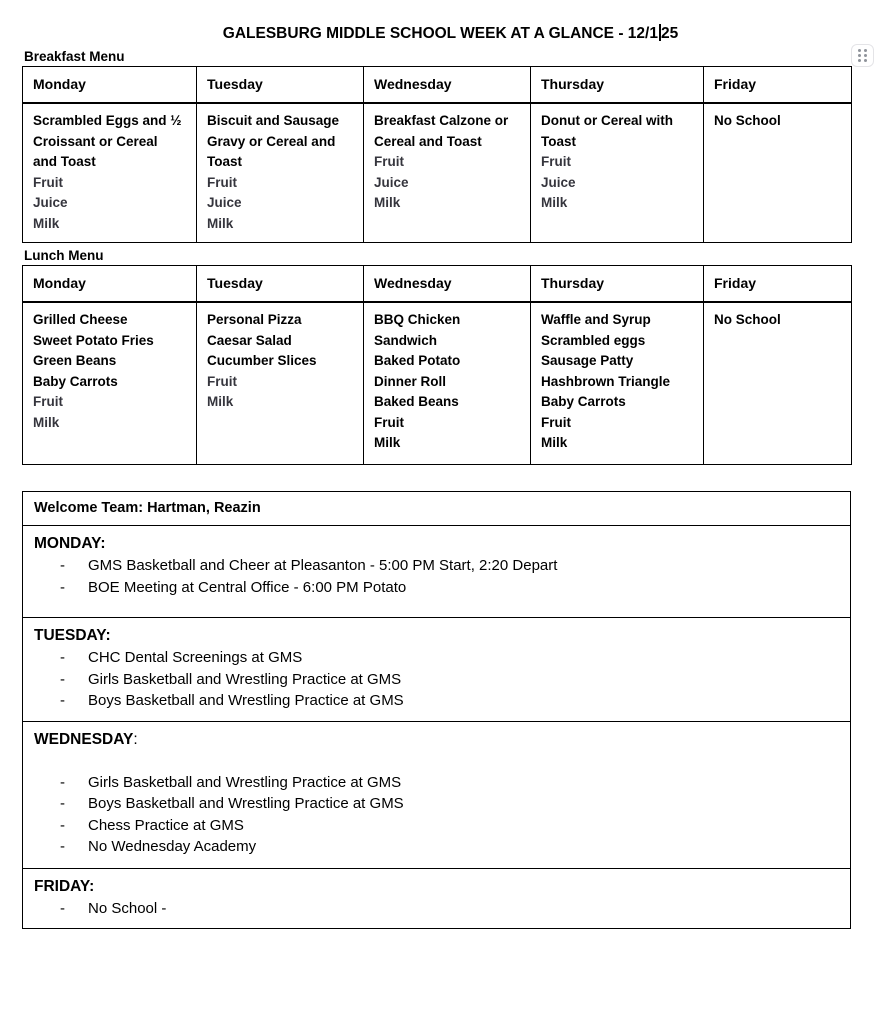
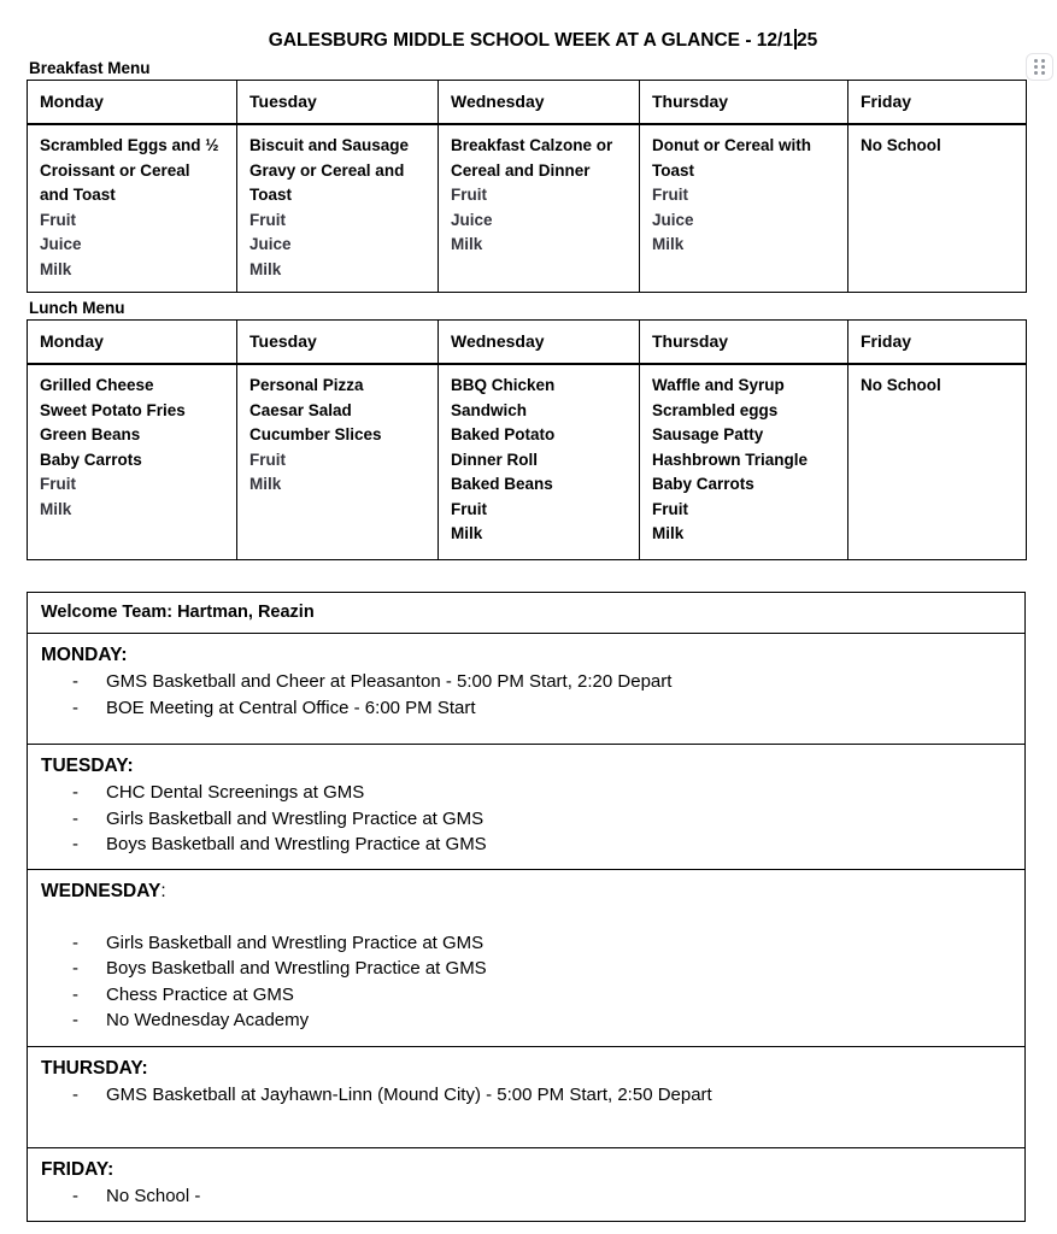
  GALESBURG MIDDLE SCHOOL WEEK AT A GLANCE - 12/1 25
  Breakfast Menu
  Monday	Tuesday	Wednesday	Thursday	Friday
- Scrambled Eggs and ½ Croissant or Cereal and ToastFruitJuiceMilk	Biscuit and Sausage Gravy or Cereal and ToastFruitJuiceMilk	Breakfast Calzone or Cereal and ToastFruitJuiceMilk	Donut or Cereal with ToastFruitJuiceMilk	No School
+ Scrambled Eggs and ½ Croissant or Cereal and ToastFruitJuiceMilk	Biscuit and Sausage Gravy or Cereal and ToastFruitJuiceMilk	Breakfast Calzone or Cereal and DinnerFruitJuiceMilk	Donut or Cereal with ToastFruitJuiceMilk	No School
  Lunch Menu
  Monday	Tuesday	Wednesday	Thursday	Friday
  Grilled CheeseSweet Potato FriesGreen BeansBaby CarrotsFruitMilk	Personal PizzaCaesar SaladCucumber SlicesFruitMilk	BBQ Chicken SandwichBaked PotatoDinner RollBaked BeansFruitMilk	Waffle and SyrupScrambled eggsSausage PattyHashbrown TriangleBaby CarrotsFruitMilk	No School
  Welcome Team: Hartman, Reazin
- MONDAY: - GMS Basketball and Cheer at Pleasanton - 5:00 PM Start, 2:20 Depart- BOE Meeting at Central Office - 6:00 PM Potato
+ MONDAY: - GMS Basketball and Cheer at Pleasanton - 5:00 PM Start, 2:20 Depart- BOE Meeting at Central Office - 6:00 PM Start
  TUESDAY: - CHC Dental Screenings at GMS- Girls Basketball and Wrestling Practice at GMS- Boys Basketball and Wrestling Practice at GMS
  WEDNESDAY: - Girls Basketball and Wrestling Practice at GMS- Boys Basketball and Wrestling Practice at GMS- Chess Practice at GMS- No Wednesday Academy
+ THURSDAY: - GMS Basketball at Jayhawn-Linn (Mound City) - 5:00 PM Start, 2:50 Depart
  FRIDAY: - No School -
